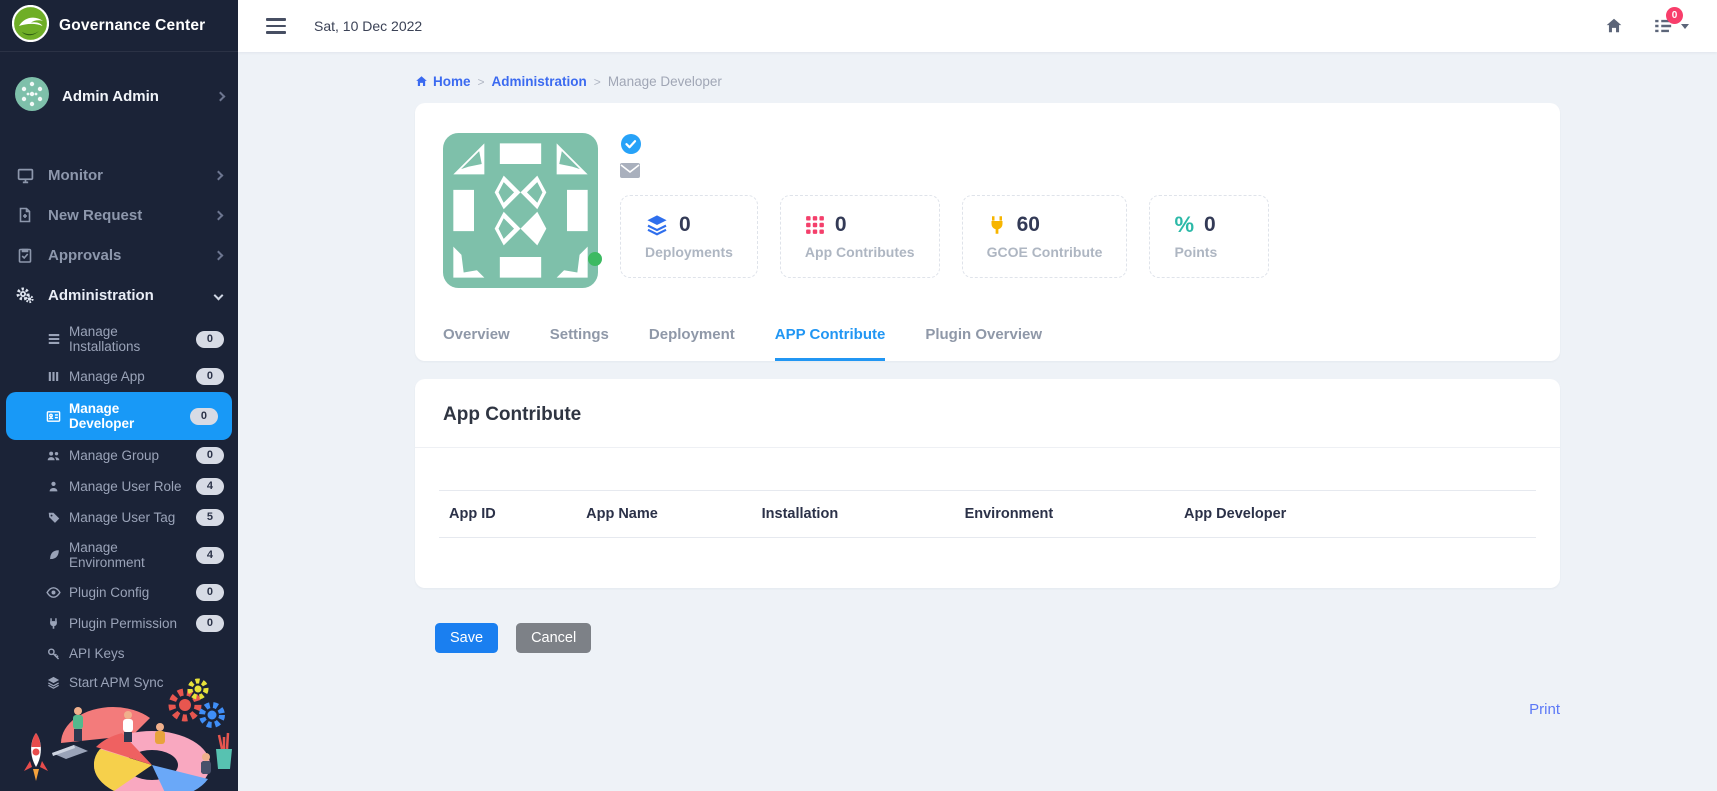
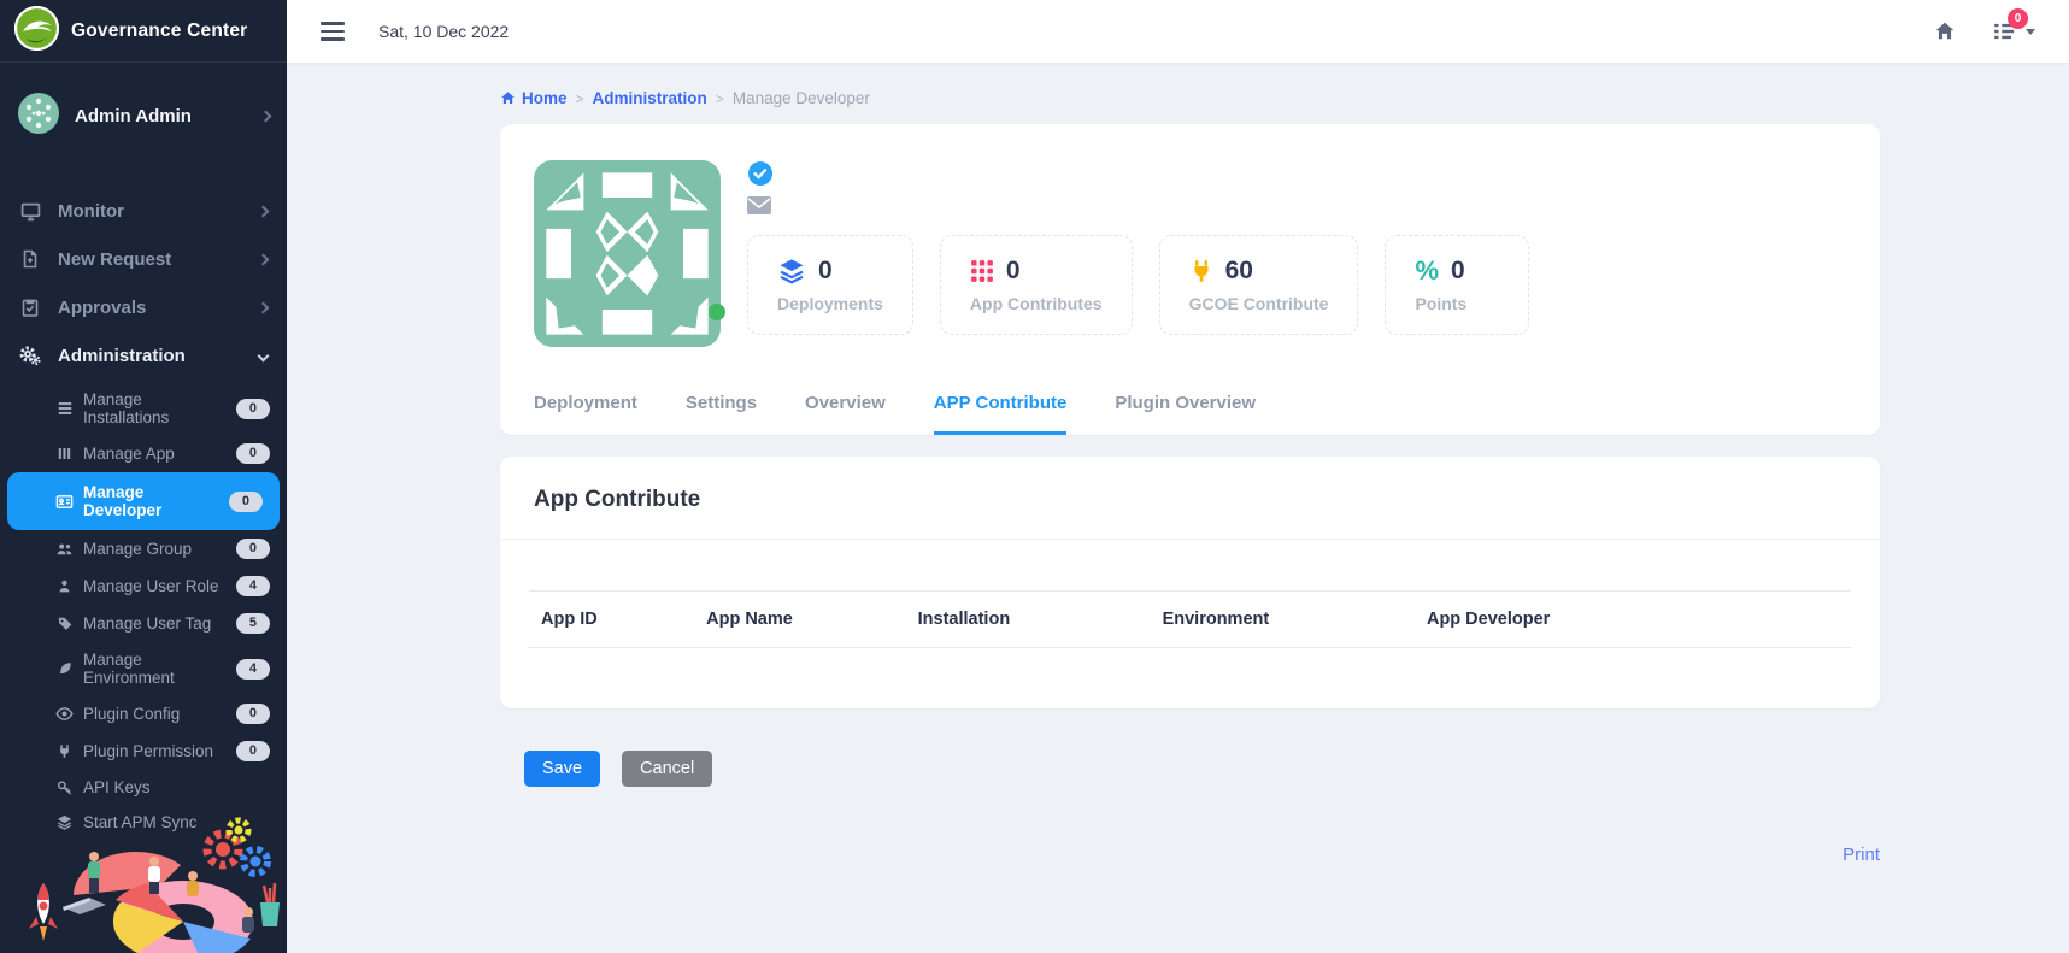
  Governance Center
  Admin Admin
  Monitor
  New Request
  Approvals
  Administration
  Manage Installations
  0
  Manage App
  0
  Manage Developer
  0
  Manage Group
  0
  Manage User Role
  4
  Manage User Tag
  5
  Manage Environment
  4
  Plugin Config
  0
  Plugin Permission
  0
  API Keys
  Start APM Sync
  Sat, 10 Dec 2022
  0
  Home
  >
  Administration
  >
  Manage Developer
  0
  Deployments
  0
  App Contributes
  60
  GCOE Contribute
  %
  0
  Points
- Overview
+ Deployment
  Settings
- Deployment
+ Overview
  APP Contribute
  Plugin Overview
  App Contribute
  App ID
  App Name
  Installation
  Environment
  App Developer
  Save
  Cancel
  Print
